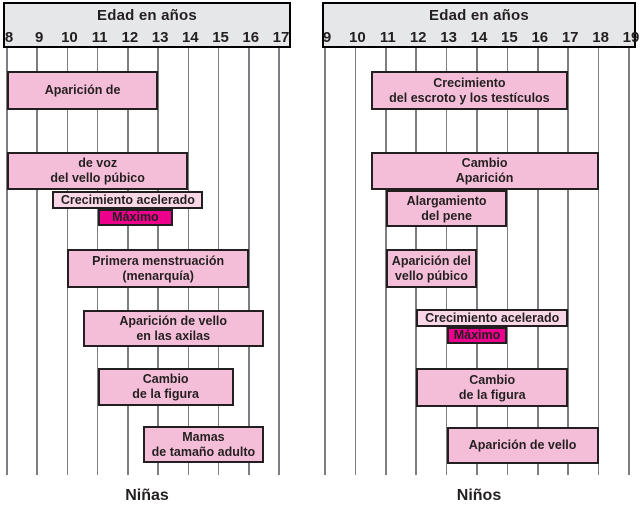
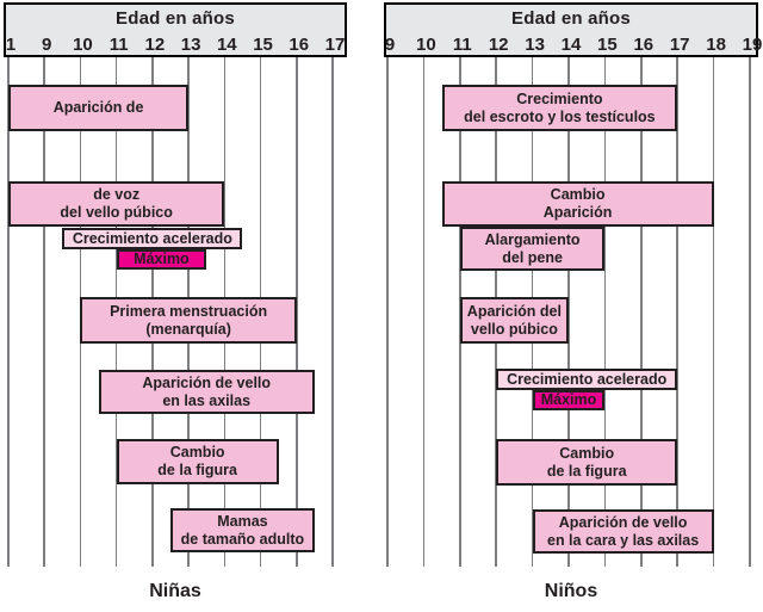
  Edad en años
- 8
+ 1
  9
  10
  11
  12
  13
  14
  15
  16
  17
  Aparición de
  de voz
  del vello púbico
  Crecimiento acelerado
  Máximo
  Primera menstruación
  (menarquía)
  Aparición de vello
  en las axilas
  Cambio
  de la figura
  Mamas
  de tamaño adulto
  Niñas
  Edad en años
  9
  10
  11
  12
  13
  14
  15
  16
  17
  18
  19
  Crecimiento
  del escroto y los testículos
  Cambio
  Aparición
  Alargamiento
  del pene
  Aparición del
  vello púbico
  Crecimiento acelerado
  Máximo
  Cambio
  de la figura
  Aparición de vello
+ en la cara y las axilas
  Niños
